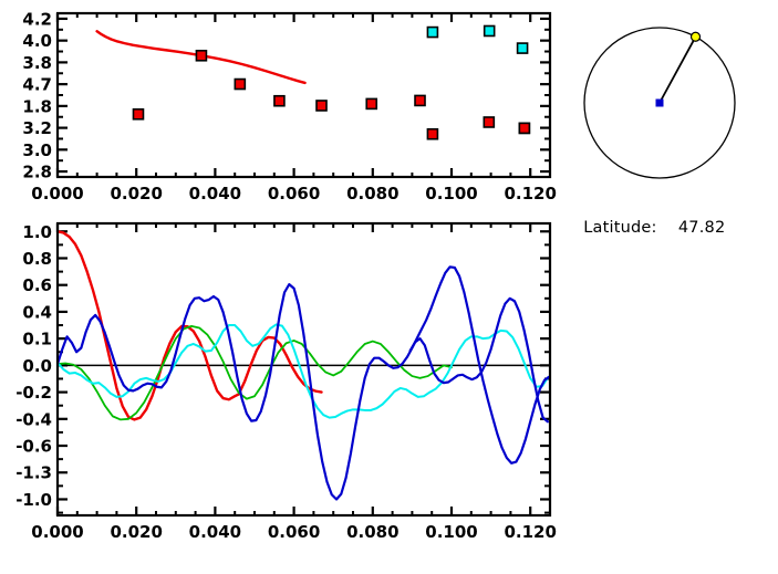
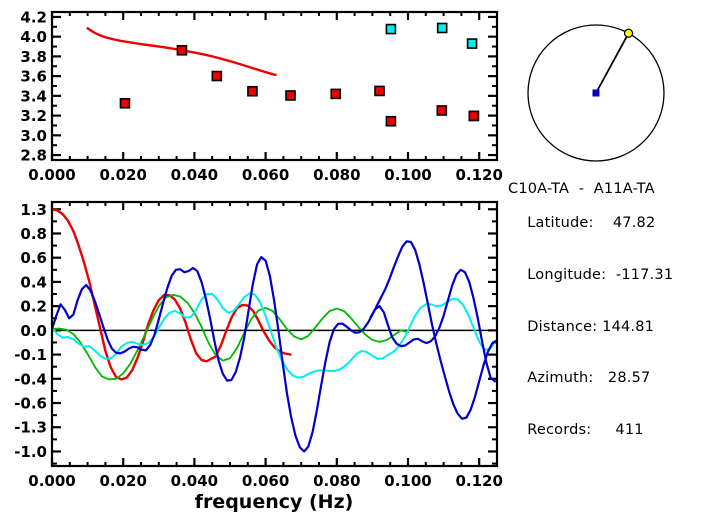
  0.000
  0.020
  0.040
  0.060
  0.080
  0.100
  0.120
  2.8
  3.0
  3.2
- 1.8
+ 3.4
- 4.7
+ 3.6
  3.8
  4.0
  4.2
  0.000
  0.020
  0.040
  0.060
  0.080
  0.100
  0.120
  -1.0
  -1.3
  -0.6
  -0.4
- -0.2
+ -0.1
  0.0
- 0.1
+ 0.2
  0.4
  0.6
  0.8
- 1.0
+ 1.3
+ frequency (Hz)
+ C10A-TA - A11A-TA
  Latitude: 47.82
+ Longitude: -117.31
+ Distance: 144.81
+ Azimuth: 28.57
+ Records: 411
